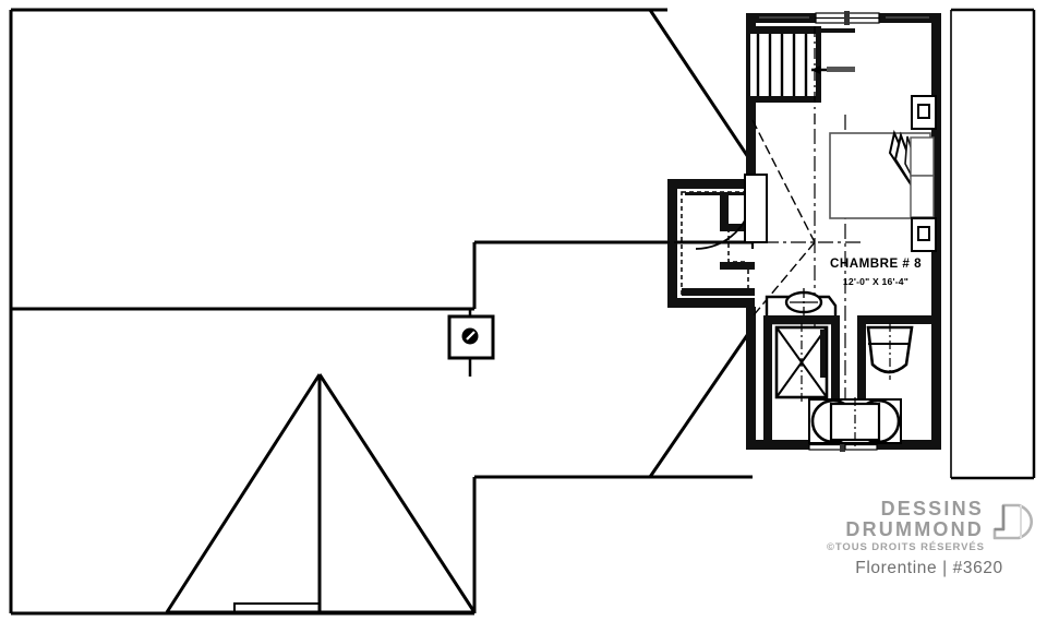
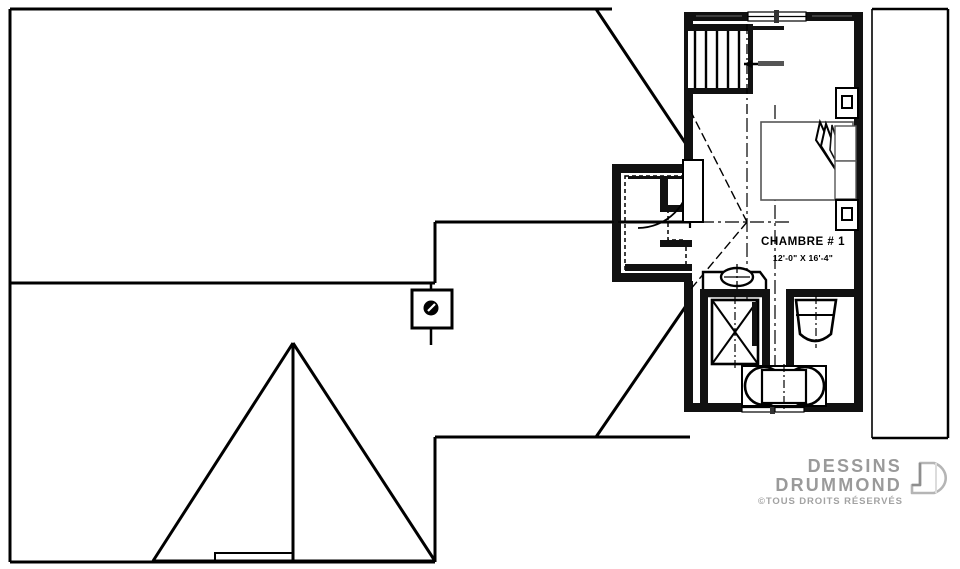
- CHAMBRE # 8
+ CHAMBRE # 1
  12'-0" X 16'-4"
  DESSINS
  DRUMMOND
  ©TOUS DROITS RÉSERVÉS
- Florentine | #3620
